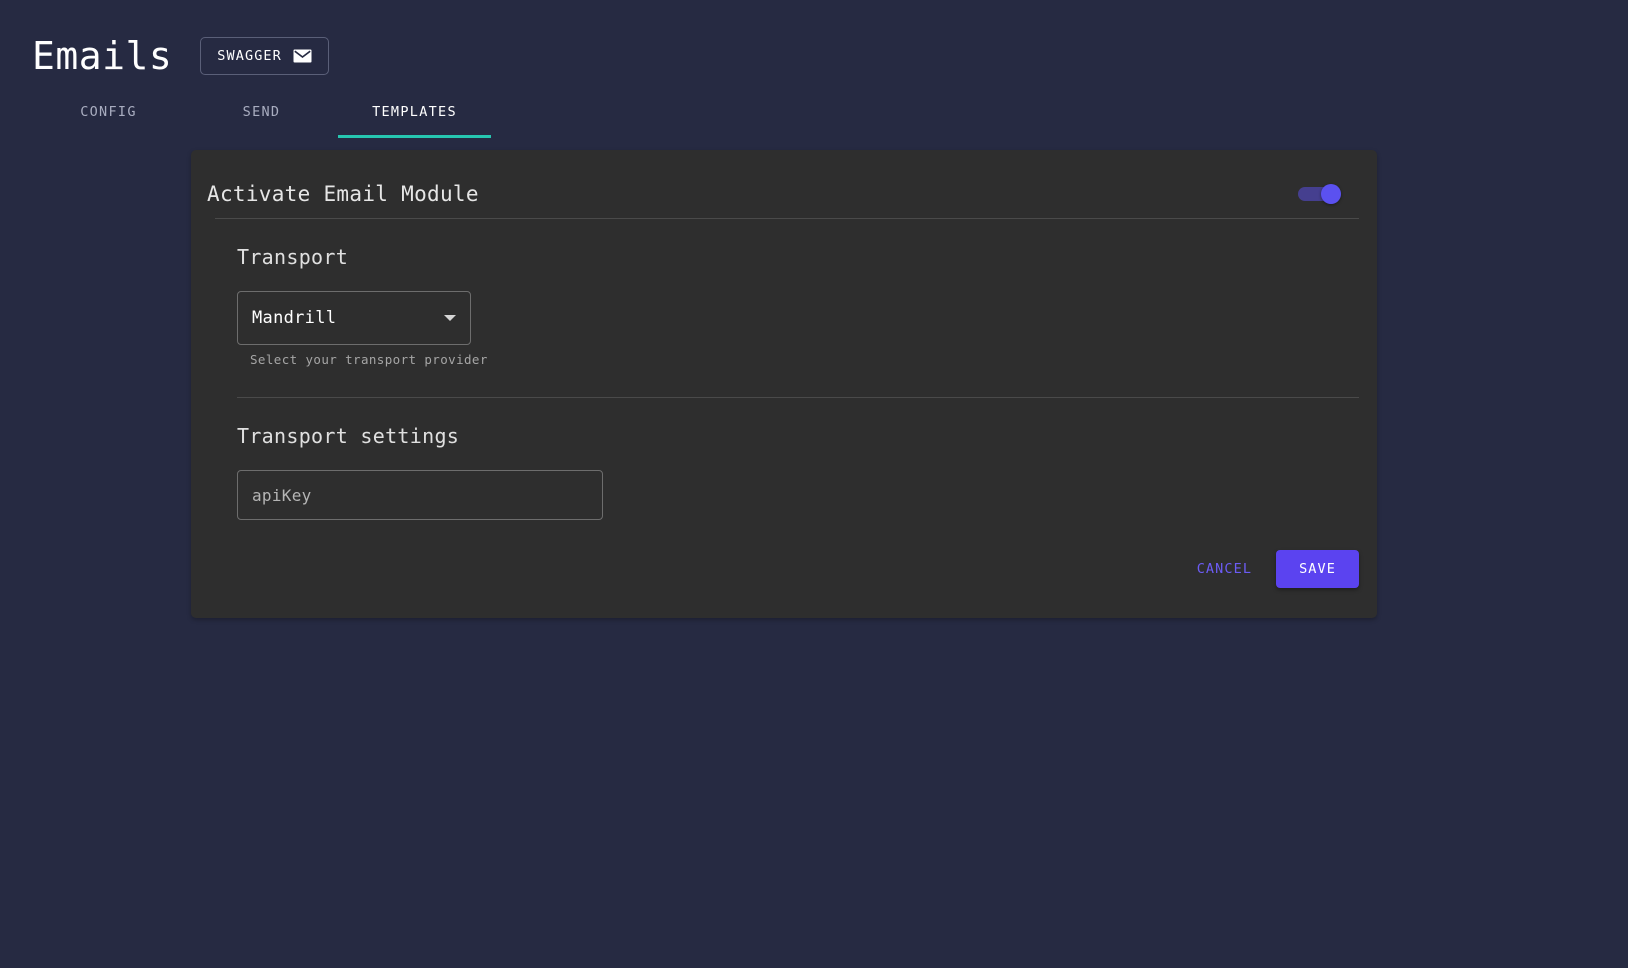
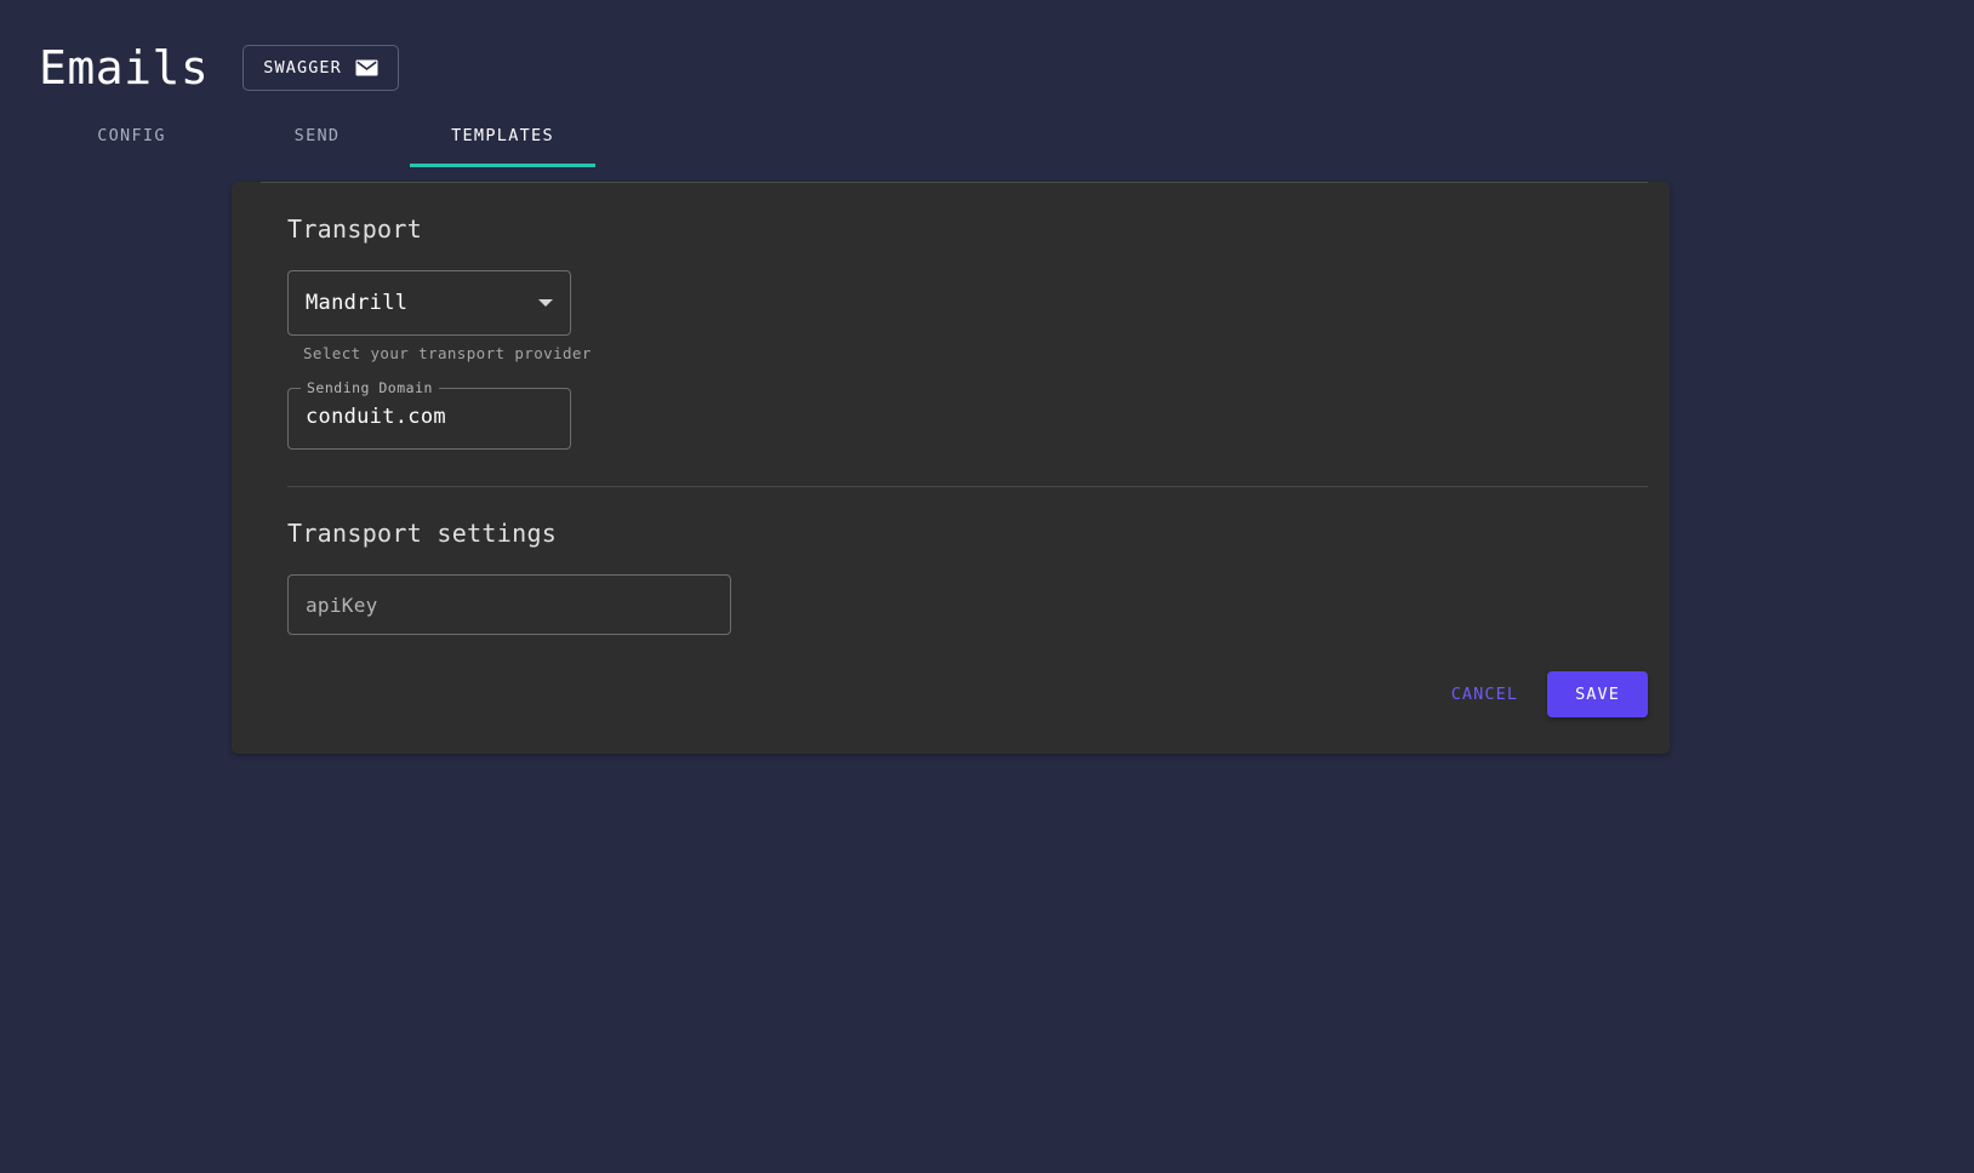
  Emails
  SWAGGER
  CONFIG
  SEND
  TEMPLATES
- Activate Email Module
  Transport
  Mandrill
  Select your transport provider
+ conduit.com
+ Sending Domain
  Transport settings
  apiKey
  CANCEL
  SAVE
